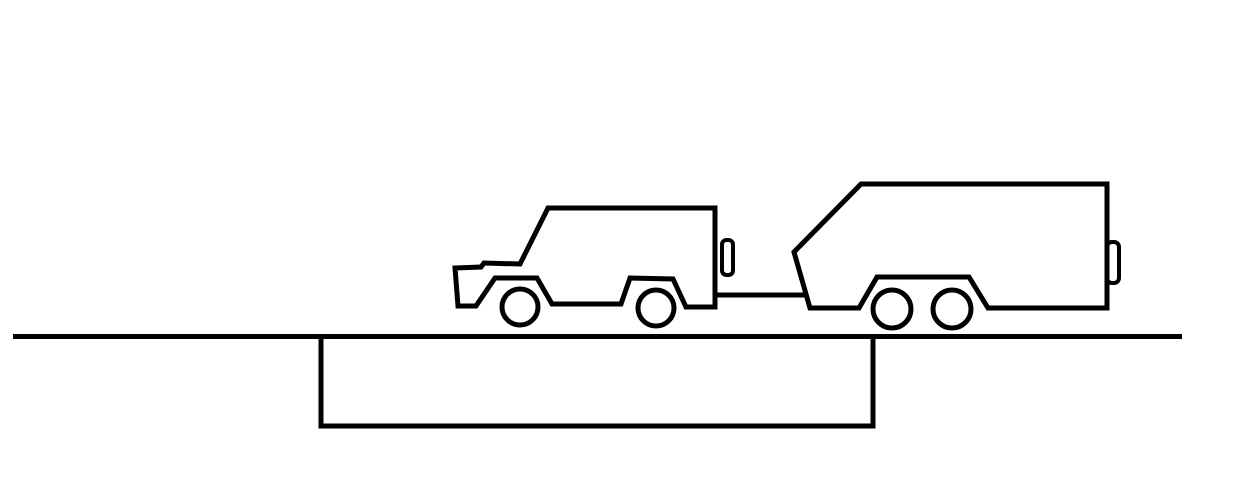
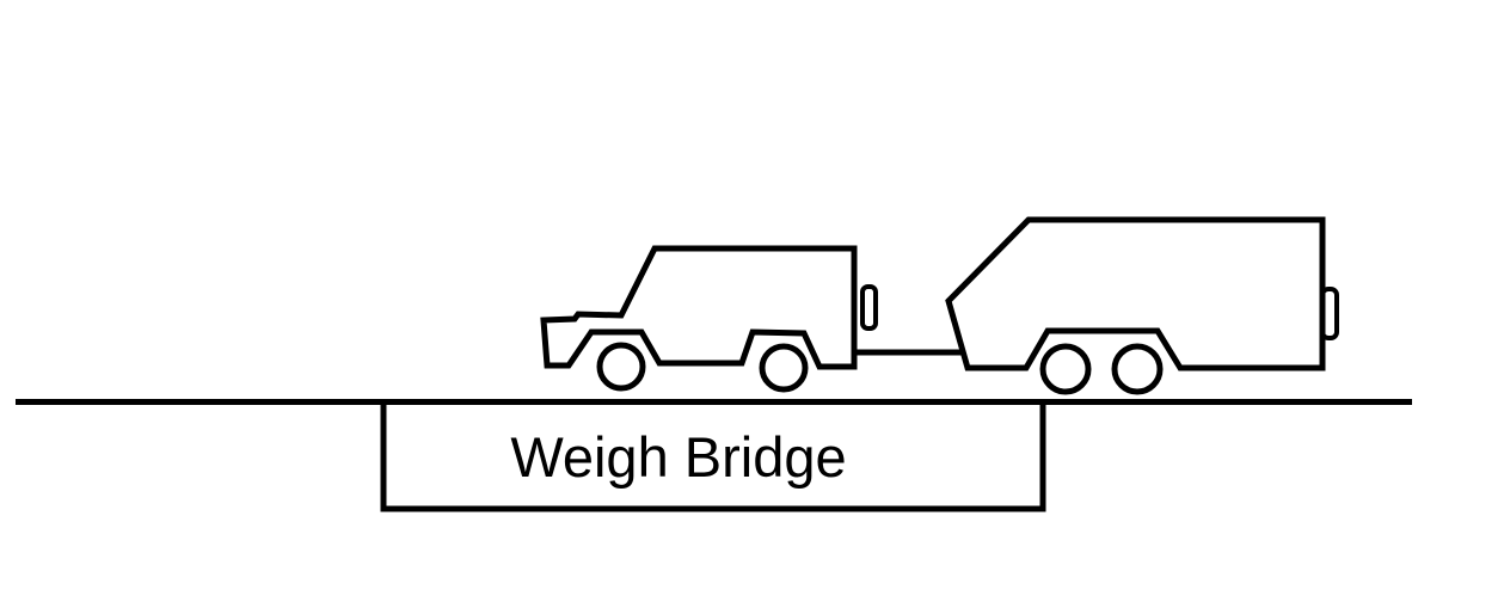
+ Weigh Bridge
